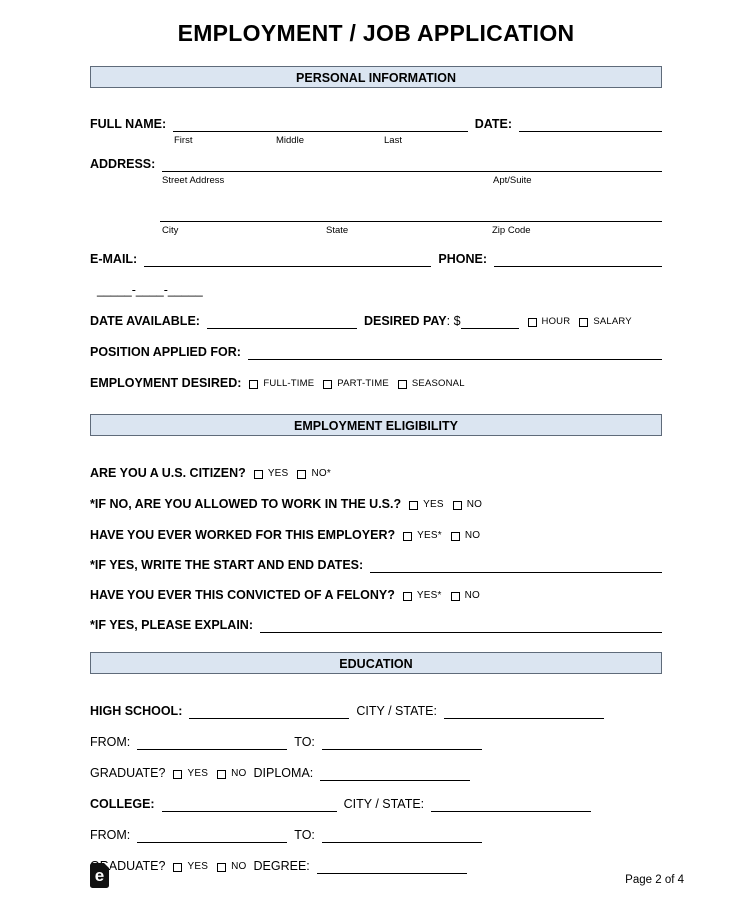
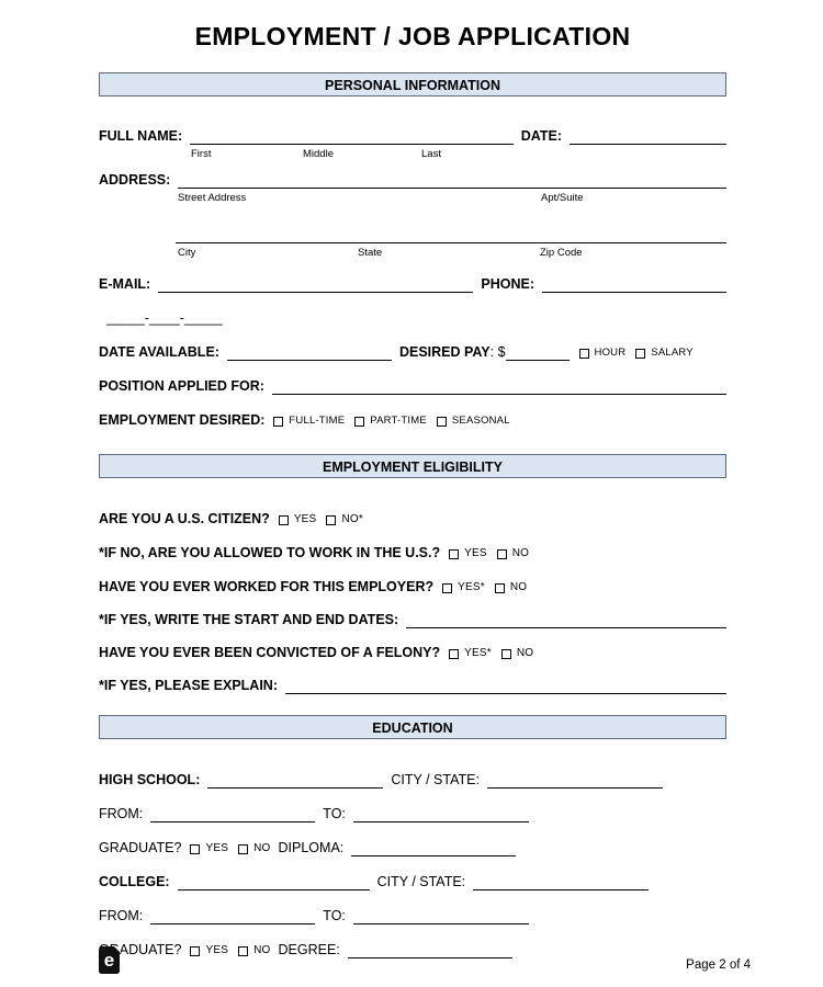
  EMPLOYMENT / JOB APPLICATION
  PERSONAL INFORMATION
  FULL NAME:
  DATE:
  First
  Middle
  Last
  ADDRESS:
  Street Address
  Apt/Suite
  City
  State
  Zip Code
  E-MAIL:
  PHONE:
  _____-____-_____
  DATE AVAILABLE:
  DESIRED PAY
  : $
  HOUR
  SALARY
  POSITION APPLIED FOR:
  EMPLOYMENT DESIRED:
  FULL-TIME
  PART-TIME
  SEASONAL
  EMPLOYMENT ELIGIBILITY
  ARE YOU A U.S. CITIZEN?
  YES
  NO*
  *IF NO, ARE YOU ALLOWED TO WORK IN THE U.S.?
  YES
  NO
  HAVE YOU EVER WORKED FOR THIS EMPLOYER?
  YES*
  NO
  *IF YES, WRITE THE START AND END DATES:
- HAVE YOU EVER THIS CONVICTED OF A FELONY?
+ HAVE YOU EVER BEEN CONVICTED OF A FELONY?
  YES*
  NO
  *IF YES, PLEASE EXPLAIN:
  EDUCATION
  HIGH SCHOOL:
  CITY / STATE:
  FROM:
  TO:
  GRADUATE?
  YES
  NO
  DIPLOMA:
  COLLEGE:
  CITY / STATE:
  FROM:
  TO:
  ADUATE?
  YES
  NO
  DEGREE:
  e
  Page 2 of 4
